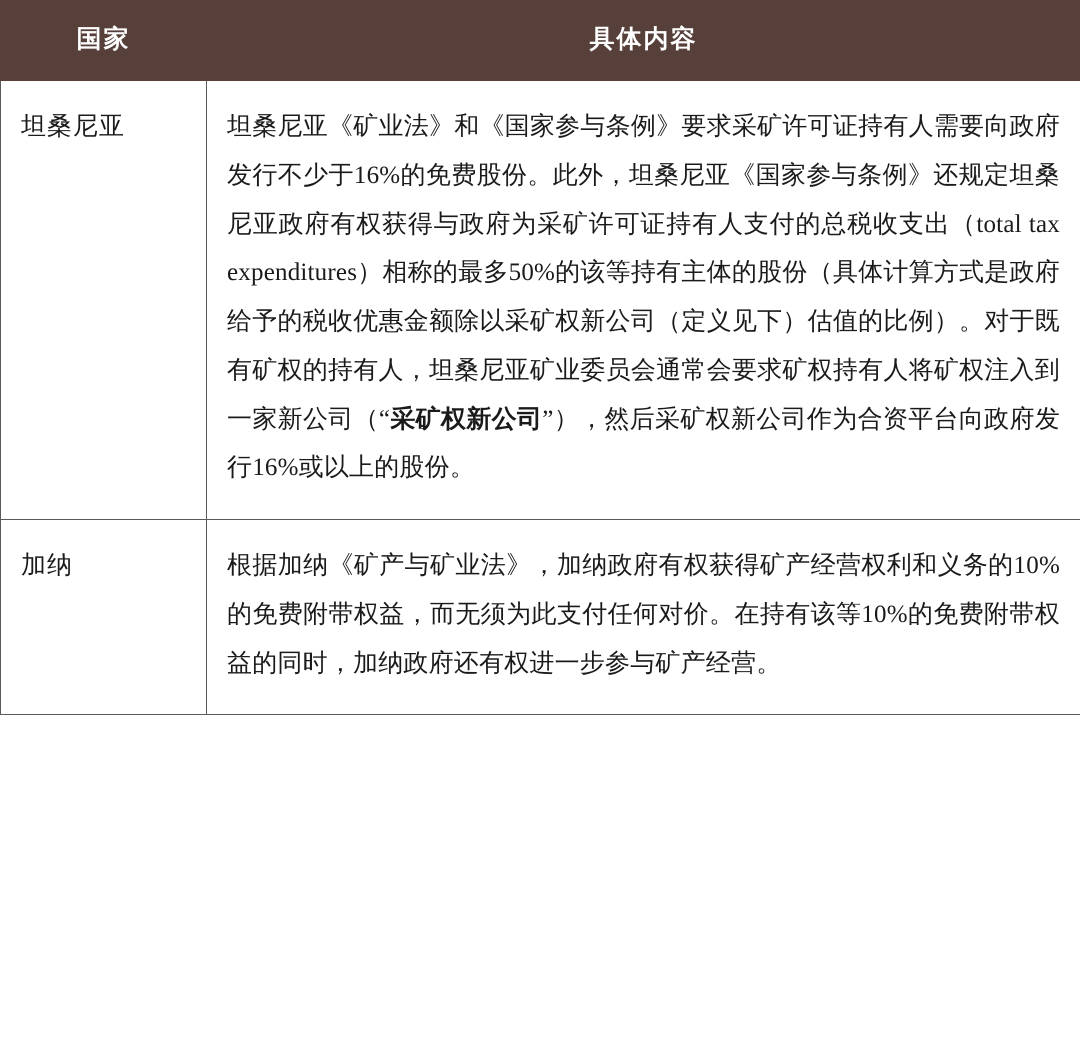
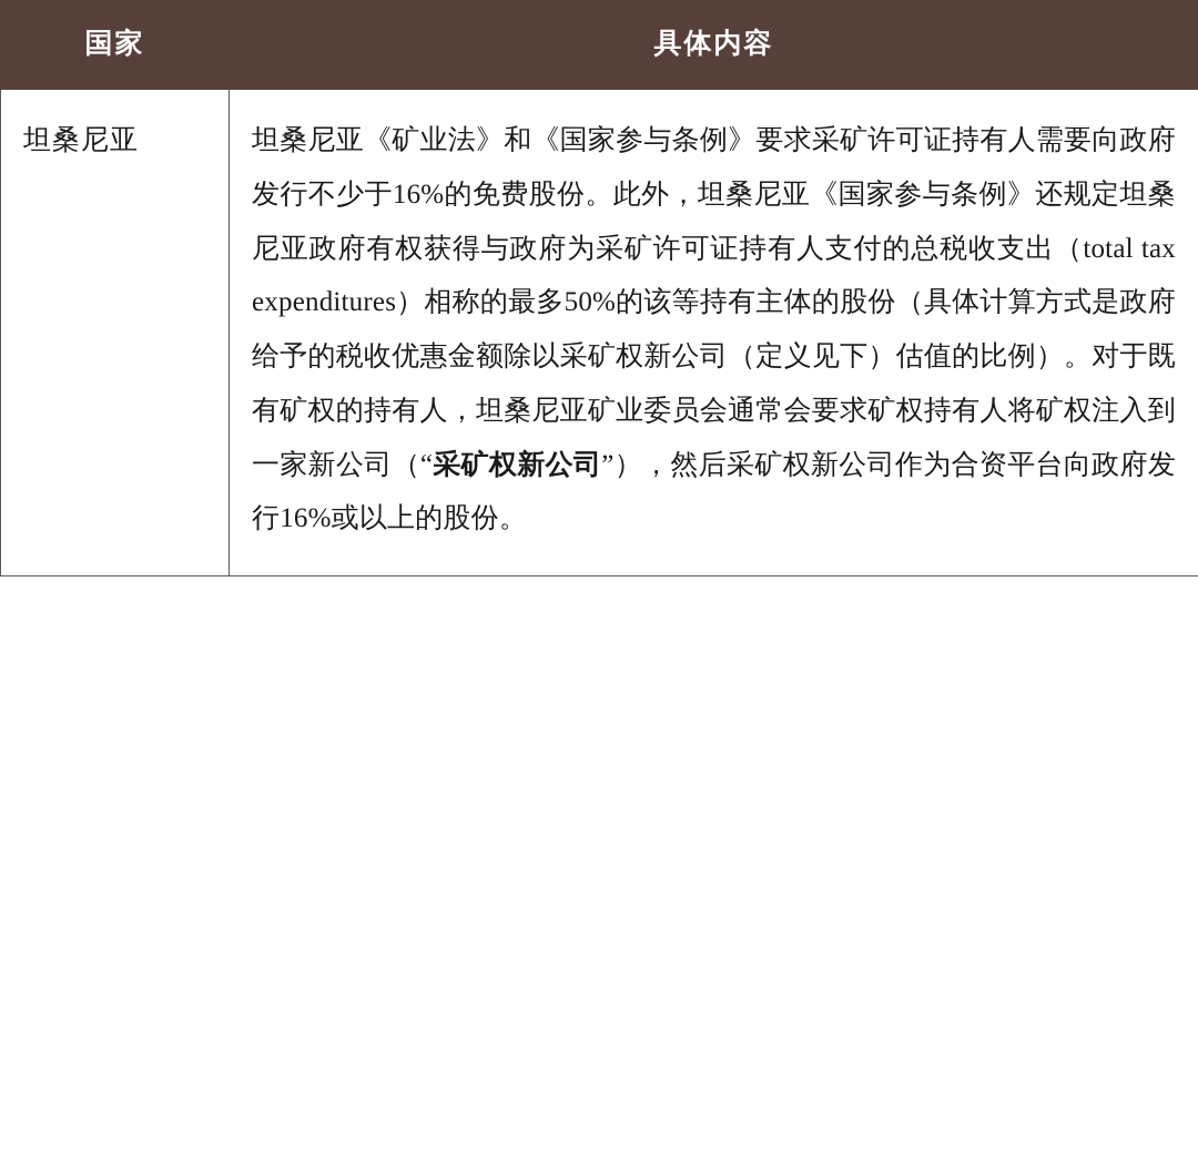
  国家	具体内容
  坦桑尼亚	坦桑尼亚《矿业法》和《国家参与条例》要求采矿许可证持有人需要向政府发行不少于16%的免费股份。此外，坦桑尼亚《国家参与条例》还规定坦桑尼亚政府有权获得与政府为采矿许可证持有人支付的总税收支出（total tax expenditures）相称的最多50%的该等持有主体的股份（具体计算方式是政府给予的税收优惠金额除以采矿权新公司（定义见下）估值的比例）。对于既有矿权的持有人，坦桑尼亚矿业委员会通常会要求矿权持有人将矿权注入到一家新公司（“采矿权新公司”），然后采矿权新公司作为合资平台向政府发行16%或以上的股份。
- 加纳	根据加纳《矿产与矿业法》，加纳政府有权获得矿产经营权利和义务的10%的免费附带权益，而无须为此支付任何对价。在持有该等10%的免费附带权益的同时，加纳政府还有权进一步参与矿产经营。
